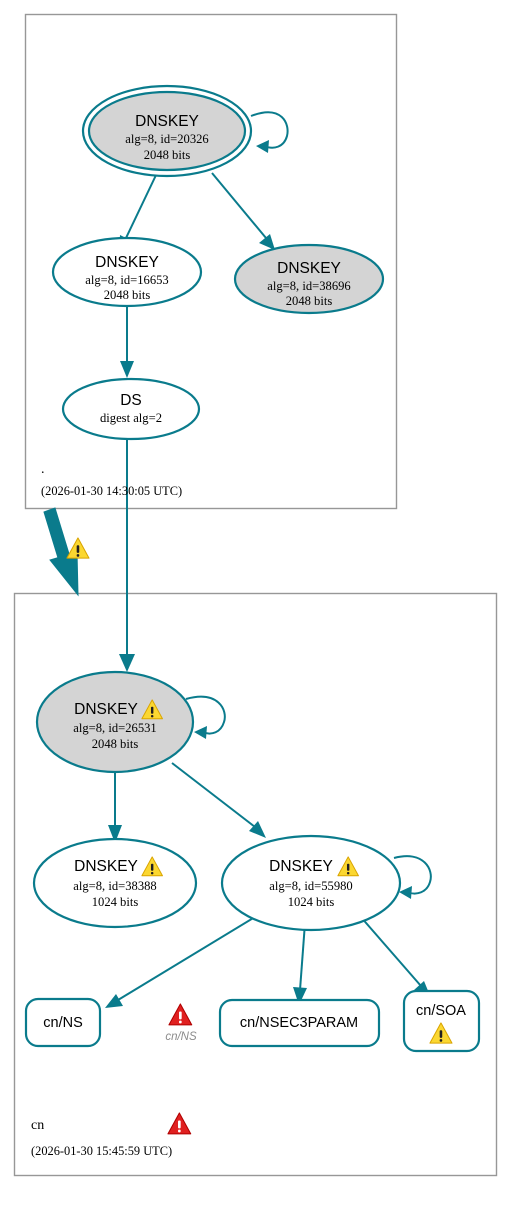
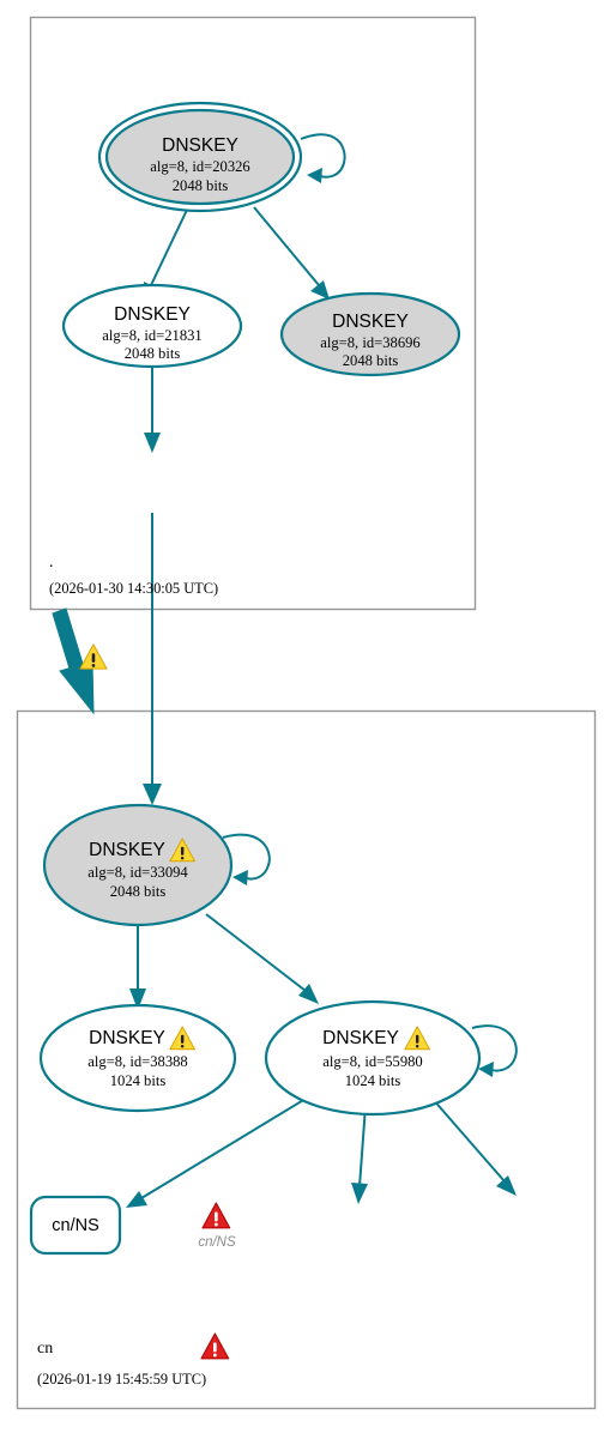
  DNSKEY
  alg=8, id=20326
  2048 bits
  DNSKEY
- alg=8, id=16653
+ alg=8, id=21831
  2048 bits
  DNSKEY
  alg=8, id=38696
  2048 bits
- DS
- digest alg=2
  .
  (2026-01-30 14:30:05 UTC)
  DNSKEY
- alg=8, id=26531
+ alg=8, id=33094
  2048 bits
  DNSKEY
  alg=8, id=38388
  1024 bits
  DNSKEY
  alg=8, id=55980
  1024 bits
  cn/NS
  cn/NS
- cn/NSEC3PARAM
- cn/SOA
  cn
- (2026-01-30 15:45:59 UTC)
+ (2026-01-19 15:45:59 UTC)
